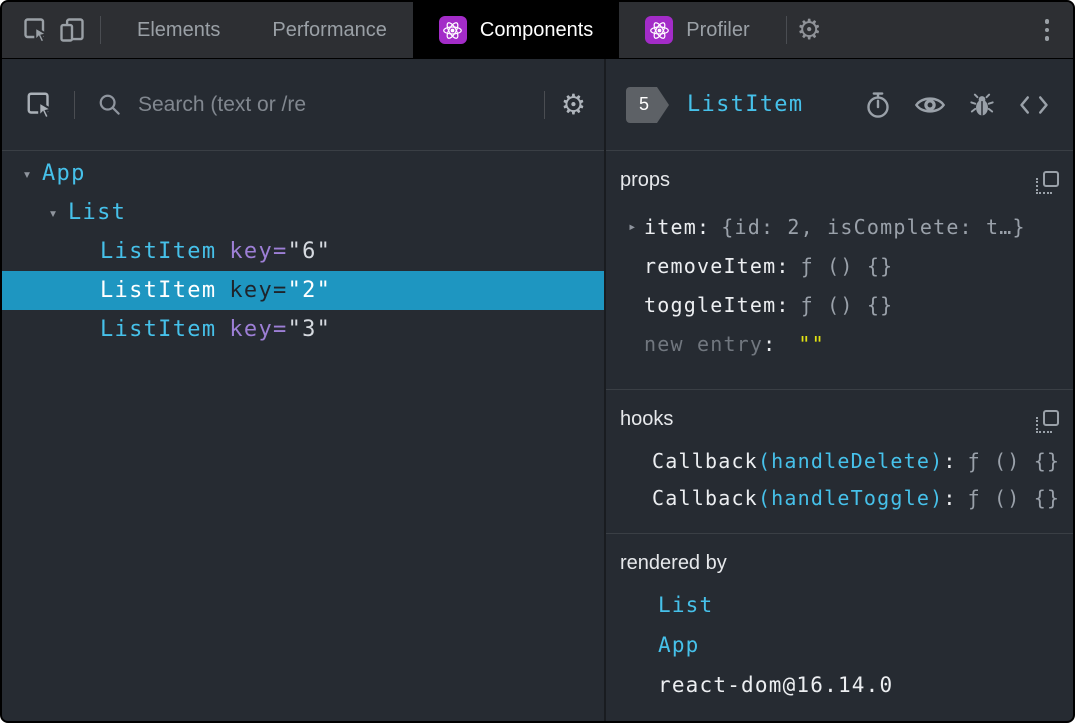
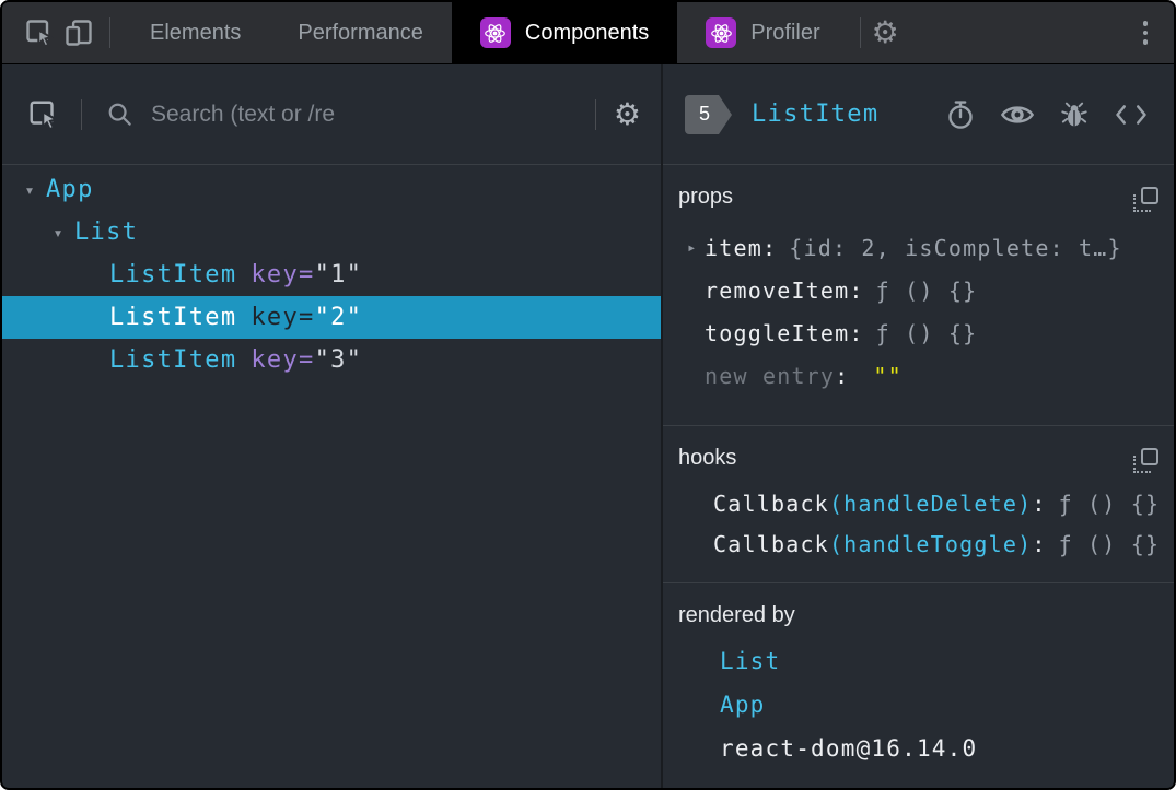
  Elements
  Performance
  Components
  Profiler
  ⚙
  Search (text or /re
  ⚙
  ▾
  App
  ▾
  List
  ListItem
- key="6"
+ key="1"
  ListItem
  key="2"
  ListItem
  key="3"
  5
  ListItem
  props
  ▸
  item
  :
  {id: 2, isComplete: t…}
  removeItem
  :
  ƒ () {}
  toggleItem
  :
  ƒ () {}
  new entry
  :
  ""
  hooks
  Callback
  (handleDelete)
  :
  ƒ () {}
  Callback
  (handleToggle)
  :
  ƒ () {}
  rendered by
  List
  App
  react-dom@16.14.0
